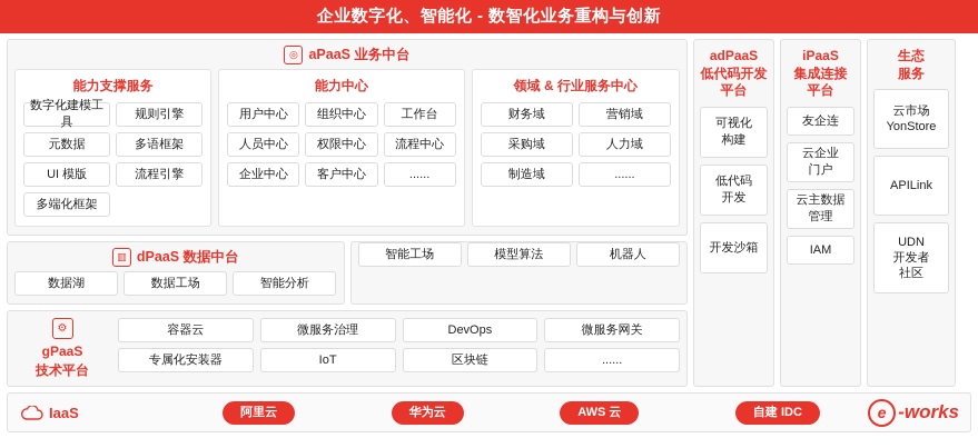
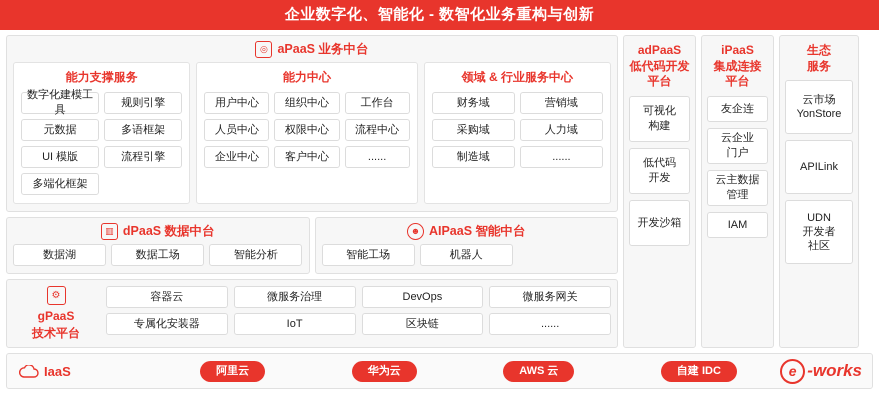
  企业数字化、智能化 - 数智化业务重构与创新
  ◎
  aPaaS 业务中台
  能力支撑服务
  数字化建模工具
  规则引擎
  元数据
  多语框架
  UI 模版
  流程引擎
  多端化框架
  能力中心
  用户中心
  组织中心
  工作台
  人员中心
  权限中心
  流程中心
  企业中心
  客户中心
  ......
  领域 & 行业服务中心
  财务域
  营销域
  采购域
  人力域
  制造域
  ......
  ▥
  dPaaS 数据中台
  数据湖
  数据工场
  智能分析
+ ☻
+ AIPaaS 智能中台
  智能工场
- 模型算法
  机器人
  ⚙
  gPaaS
  技术平台
  容器云
  微服务治理
  DevOps
  微服务网关
  专属化安装器
  IoT
  区块链
  ......
  adPaaS
  低代码开发
  平台
  可视化
  构建
  低代码
  开发
  开发沙箱
  iPaaS
  集成连接
  平台
  友企连
  云企业
  门户
  云主数据
  管理
  IAM
  生态
  服务
  云市场
  YonStore
  APILink
  UDN
  开发者
  社区
  IaaS
  阿里云
  华为云
  AWS 云
  自建 IDC
  e
  -works
